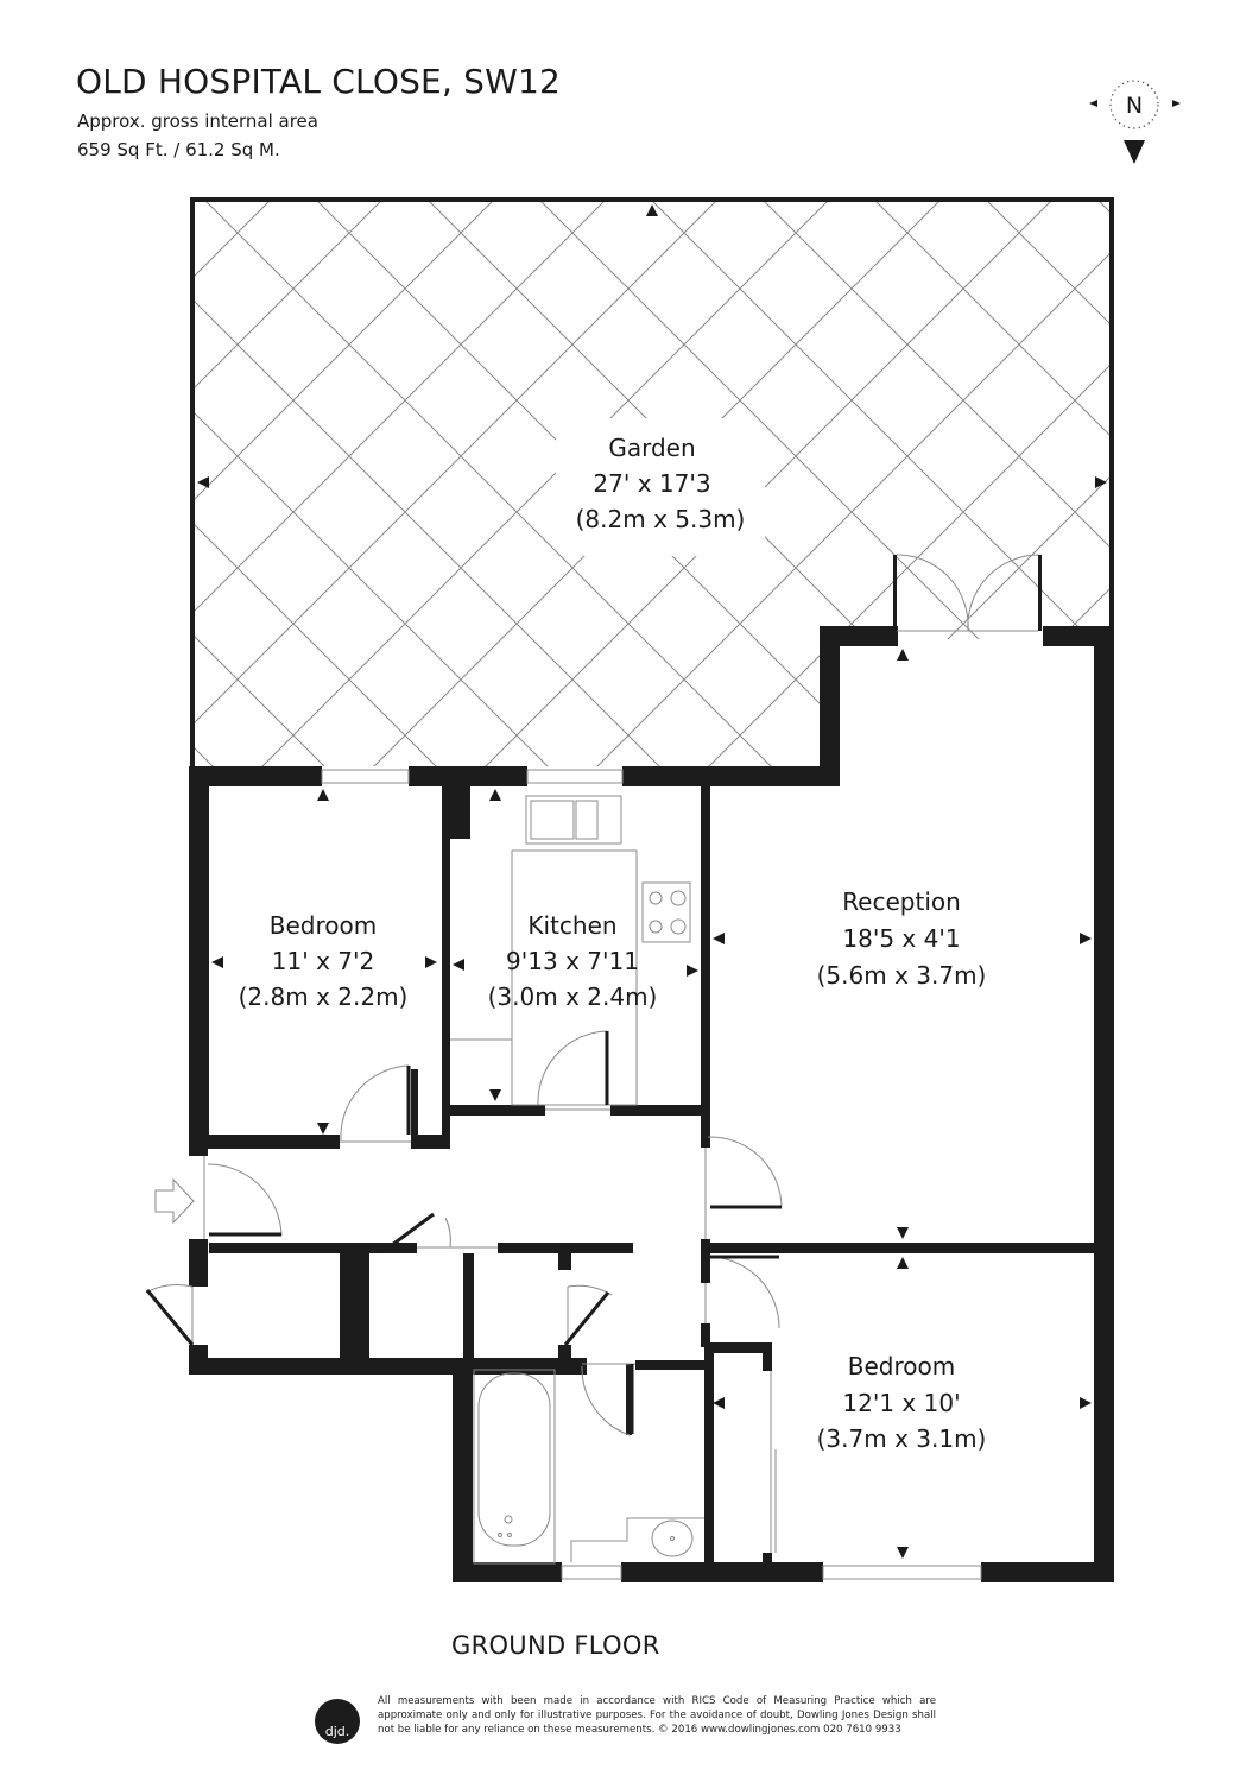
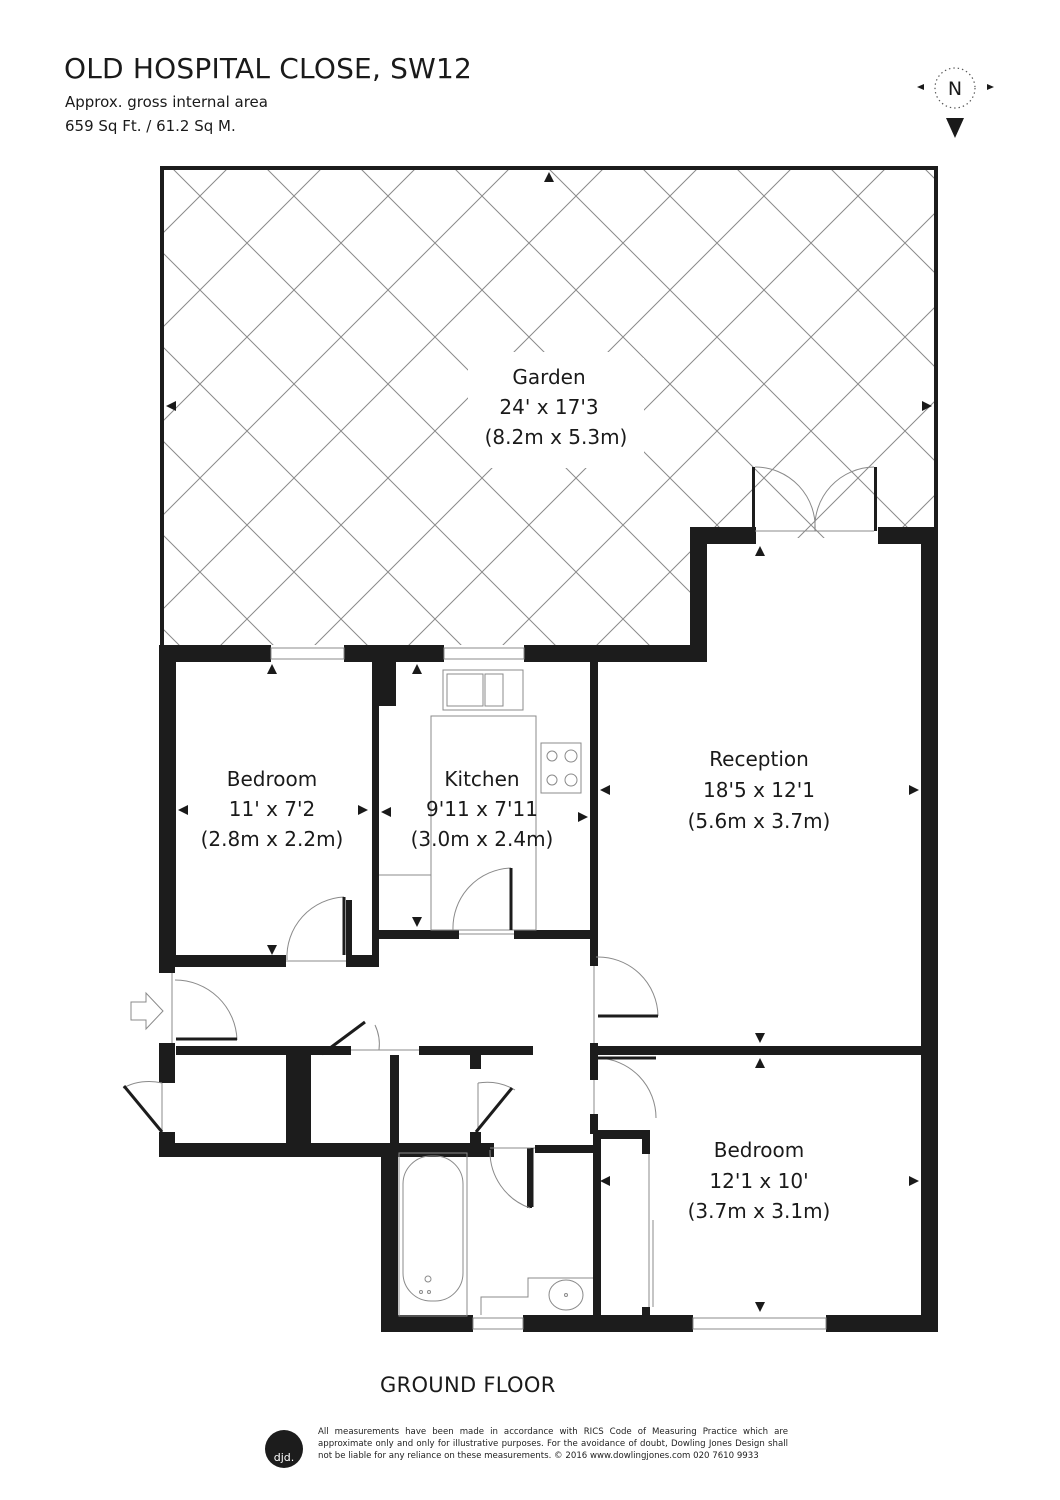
  OLD HOSPITAL CLOSE, SW12
  Approx. gross internal area
  659 Sq Ft. / 61.2 Sq M.
  N
  Garden
- 27' x 17'3
+ 24' x 17'3
  (8.2m x 5.3m)
  Bedroom
  11' x 7'2
  (2.8m x 2.2m)
  Kitchen
- 9'13 x 7'11
+ 9'11 x 7'11
  (3.0m x 2.4m)
  Reception
- 18'5 x 4'1
+ 18'5 x 12'1
  (5.6m x 3.7m)
  Bedroom
  12'1 x 10'
  (3.7m x 3.1m)
  GROUND FLOOR
  djd.
- All measurements with been made in accordance with RICS Code of Measuring Practice which are approximate only and only for illustrative purposes. For the avoidance of doubt, Dowling Jones Design shall not be liable for any reliance on these measurements. © 2016 www.dowlingjones.com 020 7610 9933
+ All measurements have been made in accordance with RICS Code of Measuring Practice which are approximate only and only for illustrative purposes. For the avoidance of doubt, Dowling Jones Design shall not be liable for any reliance on these measurements. © 2016 www.dowlingjones.com 020 7610 9933
